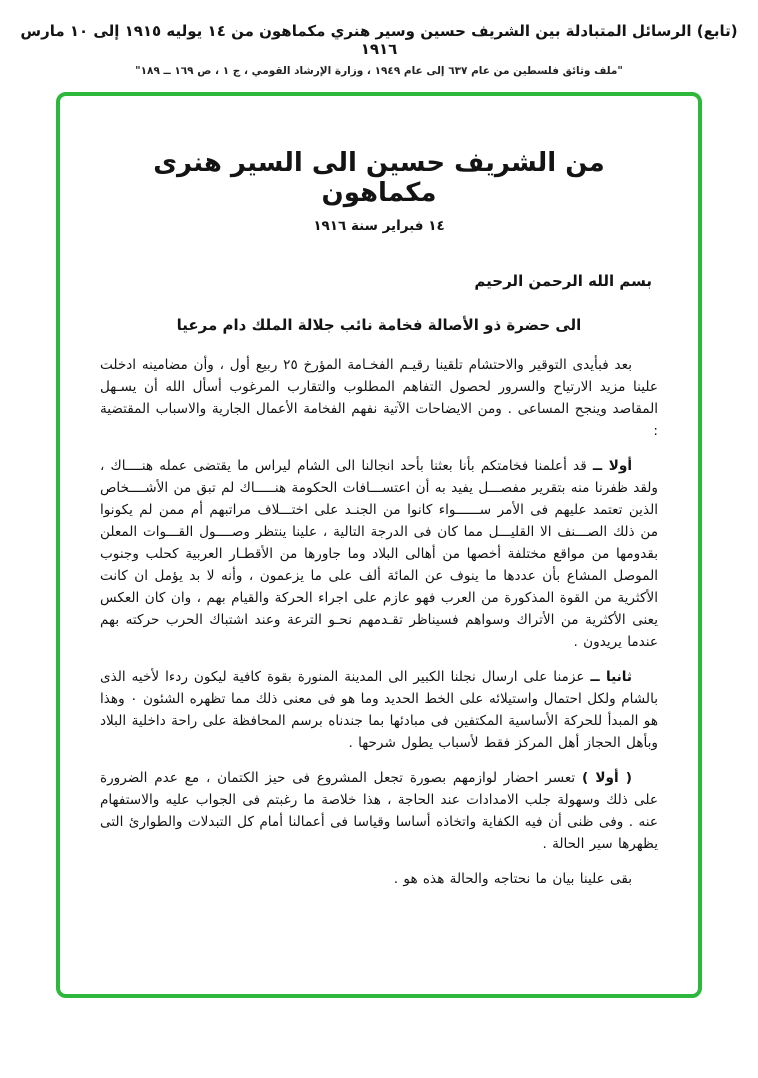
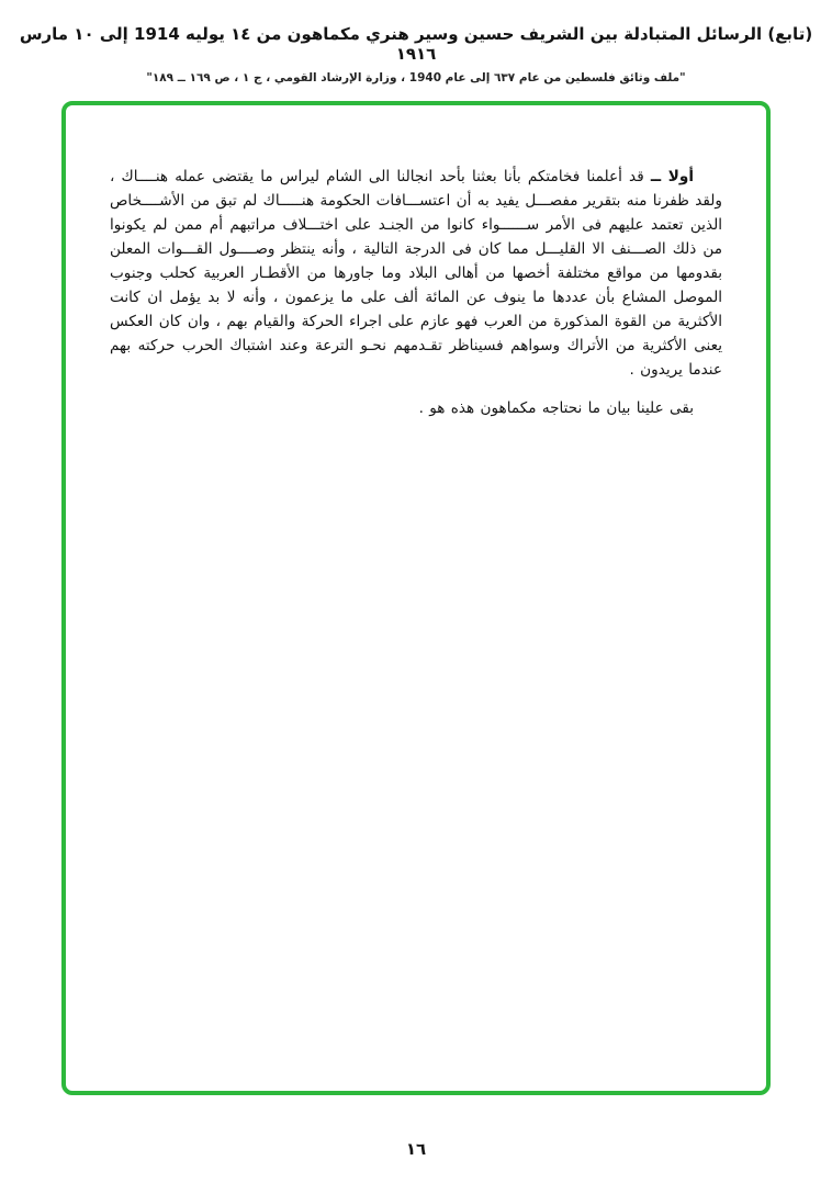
- (تابع) الرسائل المتبادلة بين الشريف حسين وسير هنري مكماهون من ١٤ يوليه ١٩١٥ إلى ١٠ مارس ١٩١٦
+ (تابع) الرسائل المتبادلة بين الشريف حسين وسير هنري مكماهون من ١٤ يوليه 1914 إلى ١٠ مارس ١٩١٦
- "ملف وثائق فلسطين من عام ٦٣٧ إلى عام ١٩٤٩ ، وزارة الإرشاد القومي ، ج ١ ، ص ١٦٩ ــ ١٨٩"
+ "ملف وثائق فلسطين من عام ٦٣٧ إلى عام 1940 ، وزارة الإرشاد القومي ، ج ١ ، ص ١٦٩ ــ ١٨٩"
- من الشريف حسين الى السير هنرى مكماهون
- ١٤ فبراير سنة ١٩١٦
- بسم الله الرحمن الرحيم
- الى حضرة ذو الأصالة فخامة نائب جلالة الملك دام مرعيا
- بعد فبأيدى التوقير والاحتشام تلقينا رقيـم الفخـامة المؤرخ ٢٥ ربيع أول ، وأن مضامينه ادخلت علينا مزيد الارتياح والسرور لحصول التفاهم المطلوب والتقارب المرغوب أسأل الله أن يسـهل المقاصد وينجح المساعى . ومن الايضاحات الآتية نفهم الفخامة الأعمال الجارية والاسباب المقتضية :
- أولا ــ قد أعلمنا فخامتكم بأنا بعثنا بأحد انجالنا الى الشام ليراس ما يقتضى عمله هنــــاك ، ولقد ظفرنا منه بتقرير مفصـــل يفيد به أن اعتســـافات الحكومة هنـــــاك لم تبق من الأشــــخاص الذين تعتمد عليهم فى الأمر ســــــواء كانوا من الجنـد على اختـــلاف مراتبهم أم ممن لم يكونوا من ذلك الصـــنف الا القليـــل مما كان فى الدرجة التالية ، علينا ينتظر وصــــول القـــوات المعلن بقدومها من مواقع مختلفة أخصها من أهالى البلاد وما جاورها من الأقطـار العربية كحلب وجنوب الموصل المشاع بأن عددها ما ينوف عن المائة ألف على ما يزعمون ، وأنه لا بد يؤمل ان كانت الأكثرية من القوة المذكورة من العرب فهو عازم على اجراء الحركة والقيام بهم ، وان كان العكس يعنى الأكثرية من الأتراك وسواهم فسيناظر تقـدمهم نحـو الترعة وعند اشتباك الحرب حركته بهم عندما يريدون .
+ أولا ــ قد أعلمنا فخامتكم بأنا بعثنا بأحد انجالنا الى الشام ليراس ما يقتضى عمله هنــــاك ، ولقد ظفرنا منه بتقرير مفصـــل يفيد به أن اعتســـافات الحكومة هنـــــاك لم تبق من الأشــــخاص الذين تعتمد عليهم فى الأمر ســــــواء كانوا من الجنـد على اختـــلاف مراتبهم أم ممن لم يكونوا من ذلك الصـــنف الا القليـــل مما كان فى الدرجة التالية ، وأنه ينتظر وصــــول القـــوات المعلن بقدومها من مواقع مختلفة أخصها من أهالى البلاد وما جاورها من الأقطـار العربية كحلب وجنوب الموصل المشاع بأن عددها ما ينوف عن المائة ألف على ما يزعمون ، وأنه لا بد يؤمل ان كانت الأكثرية من القوة المذكورة من العرب فهو عازم على اجراء الحركة والقيام بهم ، وان كان العكس يعنى الأكثرية من الأتراك وسواهم فسيناظر تقـدمهم نحـو الترعة وعند اشتباك الحرب حركته بهم عندما يريدون .
- ثانيا ــ عزمنا على ارسال نجلنا الكبير الى المدينة المنورة بقوة كافية ليكون ردءا لأخيه الذى بالشام ولكل احتمال واستيلائه على الخط الحديد وما هو فى معنى ذلك مما تظهره الشئون ٠ وهذا هو المبدأ للحركة الأساسية المكتفين فى مبادئها بما جندناه برسم المحافظة على راحة داخلية البلاد وبأهل الحجاز أهل المركز فقط لأسباب يطول شرحها .
- ( أولا ) تعسر احضار لوازمهم بصورة تجعل المشروع فى حيز الكتمان ، مع عدم الضرورة على ذلك وسهولة جلب الامدادات عند الحاجة ، هذا خلاصة ما رغبتم فى الجواب عليه والاستفهام عنه . وفى ظنى أن فيه الكفاية واتخاذه أساسا وقياسا فى أعمالنا أمام كل التبدلات والطوارئ التى يظهرها سير الحالة .
- بقى علينا بيان ما نحتاجه والحالة هذه هو .
+ بقى علينا بيان ما نحتاجه مكماهون هذه هو .
+ ١٦
